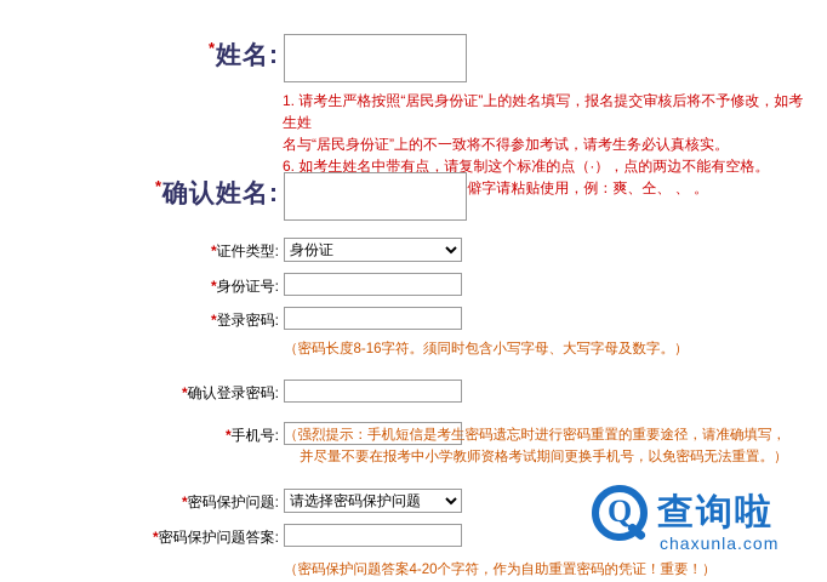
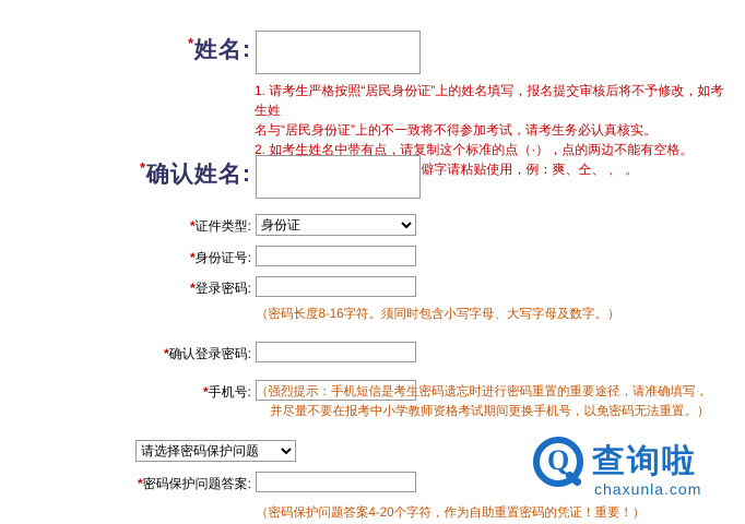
  *姓名:
  1. 请考生严格按照“居民身份证”上的姓名填写，报名提交审核后将不予修改，如考生姓
  名与“居民身份证”上的不一致将不得参加考试，请考生务必认真核实。
- 6. 如考生姓名中带有点，请复制这个标准的点（·），点的两边不能有空格。
+ 2. 如考生姓名中带有点，请复制这个标准的点（·），点的两边不能有空格。
  *确认姓名:
  *证件类型:
  身份证
  *身份证号:
  *登录密码:
  （密码长度8-16字符。须同时包含小写字母、大写字母及数字。）
  *确认登录密码:
  *手机号:
  （强烈提示：手机短信是考生密码遗忘时进行密码重置的重要途径，请准确填写，
  并尽量不要在报考中小学教师资格考试期间更换手机号，以免密码无法重置。）
- *密码保护问题:
  请选择密码保护问题
  *密码保护问题答案:
  （密码保护问题答案4-20个字符，作为自助重置密码的凭证！重要！）
  Q
  查询啦
  chaxunla.com
